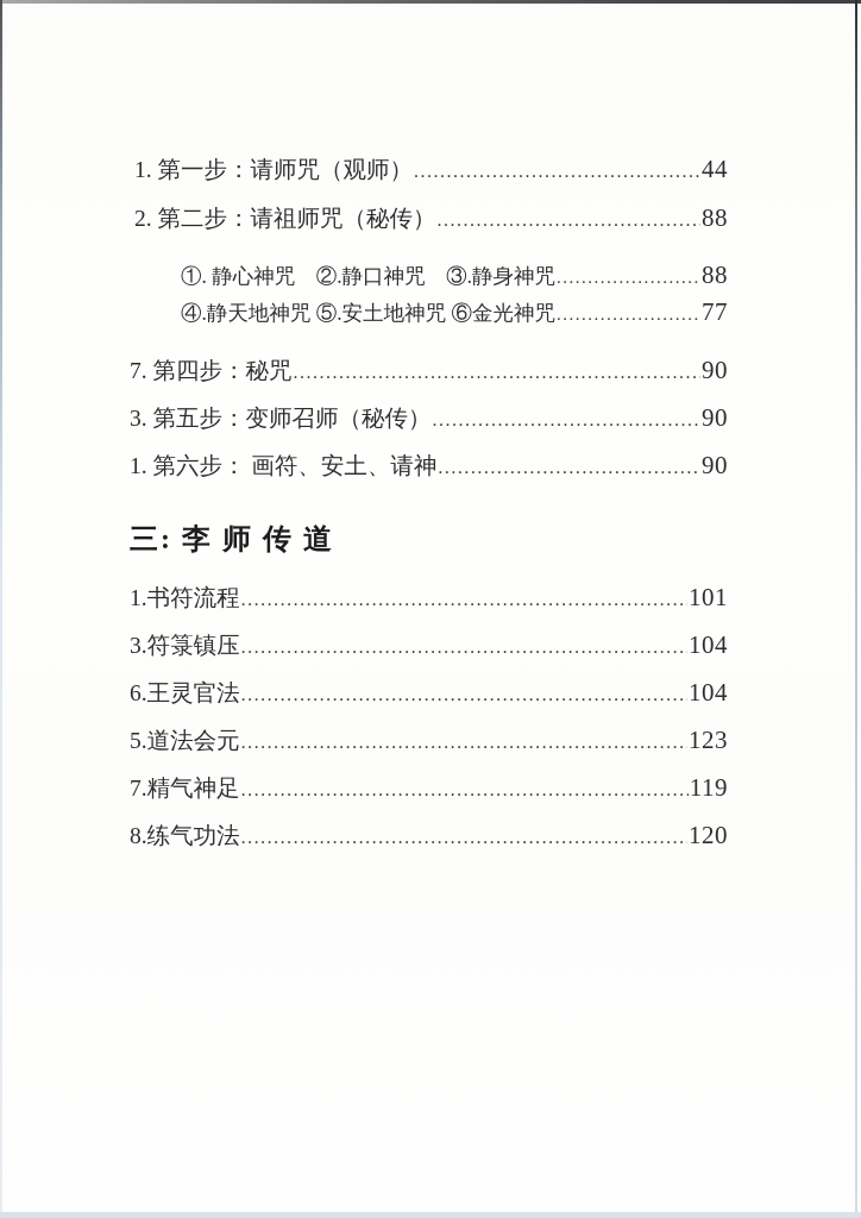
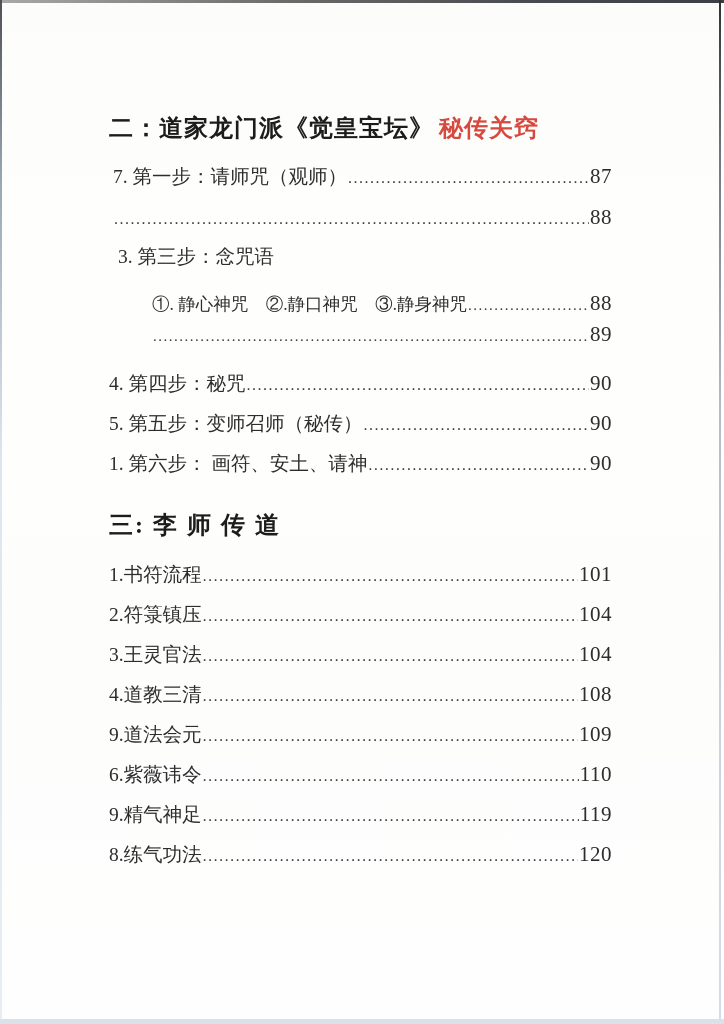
+ 二：道家龙门派《觉皇宝坛》 秘传关窍
- 1. 第一步：请师咒（观师）
+ 7. 第一步：请师咒（观师）
- 44
+ 87
- 2. 第二步：请祖师咒（秘传）
  88
+ 3. 第三步：念咒语
  ①. 静心神咒 ②.静口神咒 ③.静身神咒
  88
- ④.静天地神咒 ⑤.安土地神咒 ⑥金光神咒
- 77
+ 89
- 7. 第四步：秘咒
+ 4. 第四步：秘咒
  90
- 3. 第五步：变师召师（秘传）
+ 5. 第五步：变师召师（秘传）
  90
  1. 第六步： 画符、安土、请神
  90
  三: 李 师 传 道
  1.书符流程
  101
- 3.符箓镇压
+ 2.符箓镇压
  104
- 6.王灵官法
+ 3.王灵官法
  104
+ 4.道教三清
+ 108
- 5.道法会元
+ 9.道法会元
- 123
+ 109
+ 6.紫薇讳令
+ 110
- 7.精气神足
+ 9.精气神足
  119
  8.练气功法
  120
